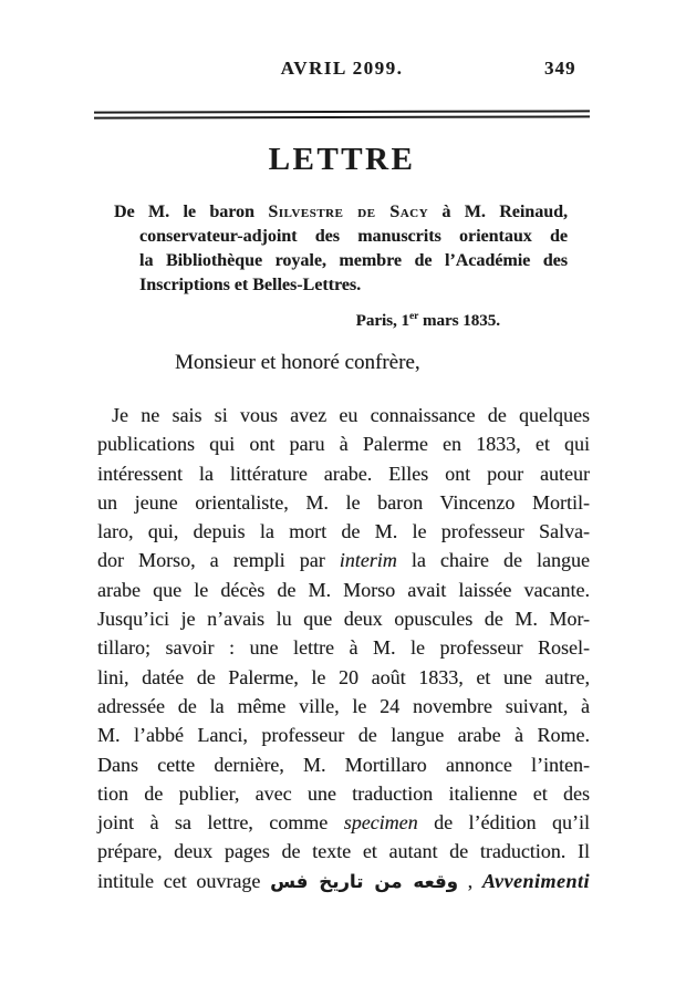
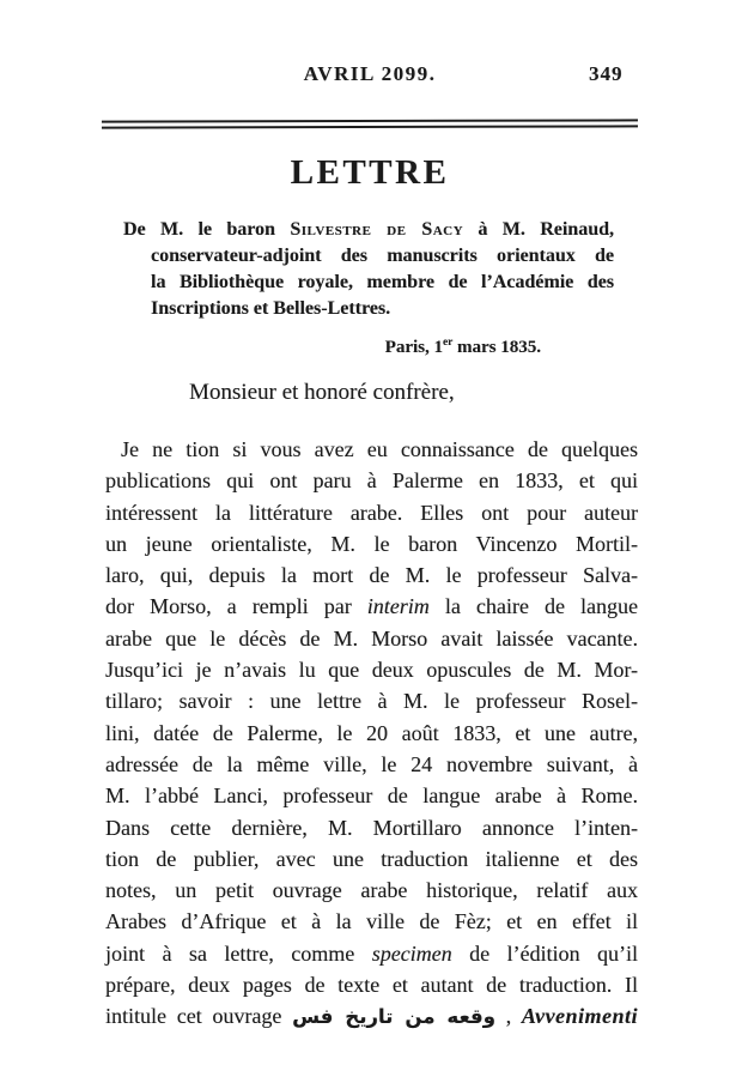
  AVRIL 2099.
  349
  LETTRE
  De M. le baron Silvestre de Sacy à M. Reinaud,
  conservateur-adjoint des manuscrits orientaux de
  la Bibliothèque royale, membre de l’Académie des
  Inscriptions et Belles-Lettres.
  Paris, 1er mars 1835.
  Monsieur et honoré confrère,
- Je ne sais si vous avez eu connaissance de quelques
+ Je ne tion si vous avez eu connaissance de quelques
  publications qui ont paru à Palerme en 1833, et qui
  intéressent la littérature arabe. Elles ont pour auteur
  un jeune orientaliste, M. le baron Vincenzo Mortil-
  laro, qui, depuis la mort de M. le professeur Salva-
  dor Morso, a rempli par interim la chaire de langue
  arabe que le décès de M. Morso avait laissée vacante.
  Jusqu’ici je n’avais lu que deux opuscules de M. Mor-
  tillaro; savoir : une lettre à M. le professeur Rosel-
  lini, datée de Palerme, le 20 août 1833, et une autre,
  adressée de la même ville, le 24 novembre suivant, à
  M. l’abbé Lanci, professeur de langue arabe à Rome.
  Dans cette dernière, M. Mortillaro annonce l’inten-
  tion de publier, avec une traduction italienne et des
+ notes, un petit ouvrage arabe historique, relatif aux
+ Arabes d’Afrique et à la ville de Fèz; et en effet il
  joint à sa lettre, comme specimen de l’édition qu’il
  prépare, deux pages de texte et autant de traduction. Il
  intitule cet ouvrage وقعه من تاريخ فس , Avvenimenti
